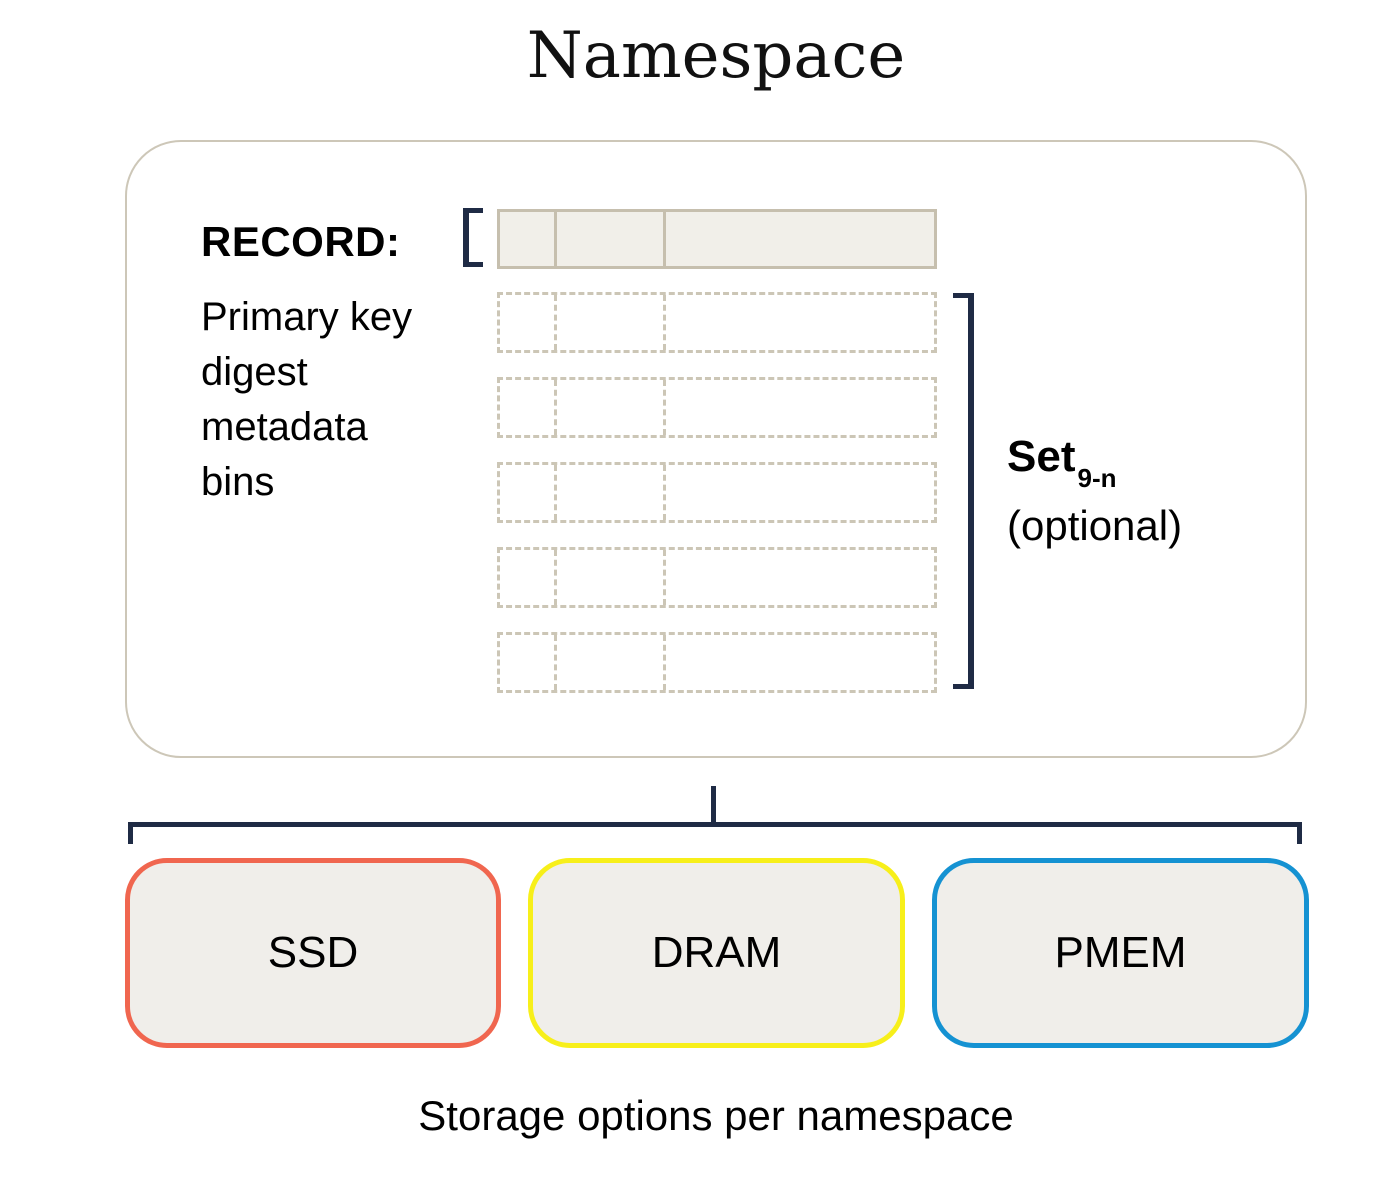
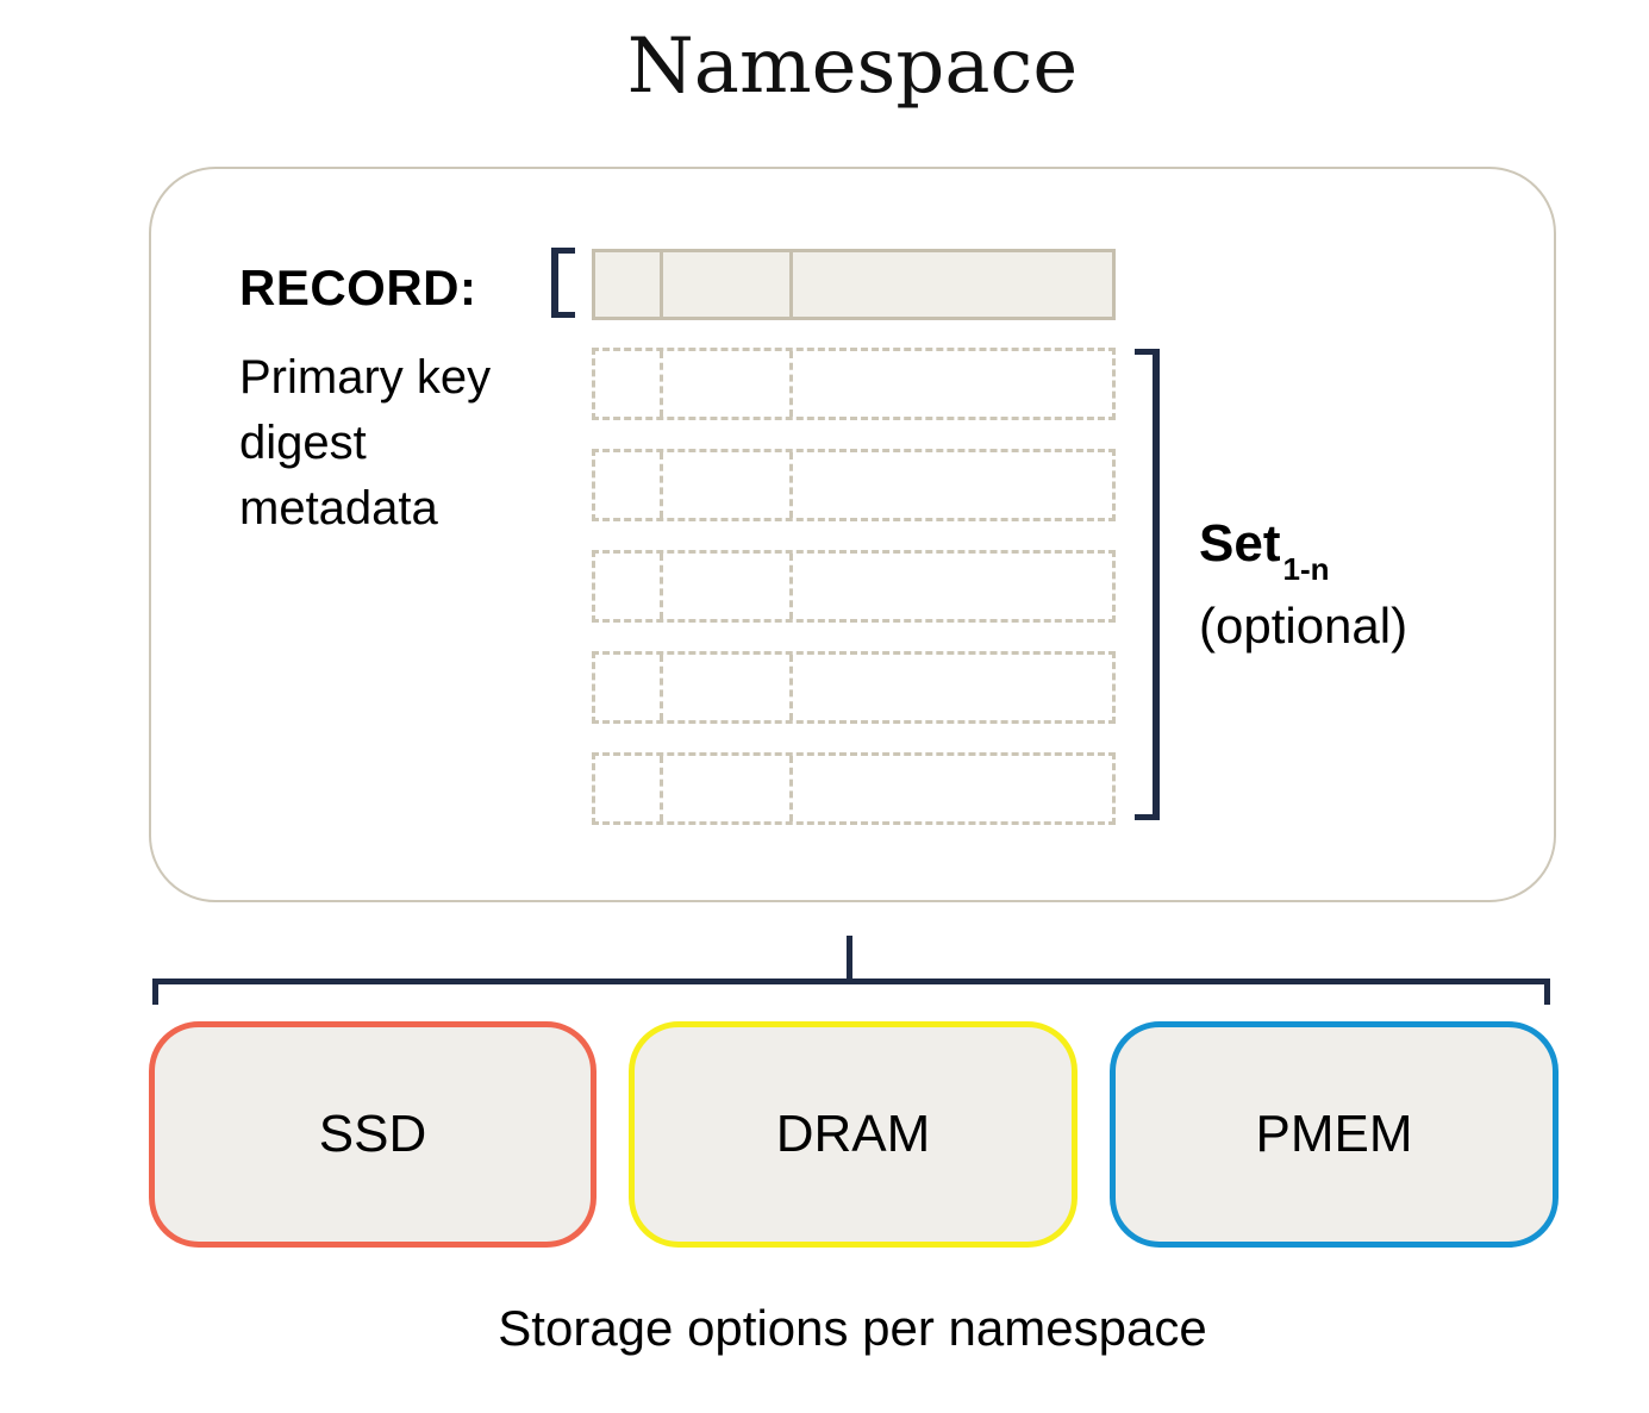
  Namespace
  RECORD:
  Primary key
  digest
  metadata
- bins
- Set9-n
+ Set1-n
  (optional)
  SSD
  DRAM
  PMEM
  Storage options per namespace
